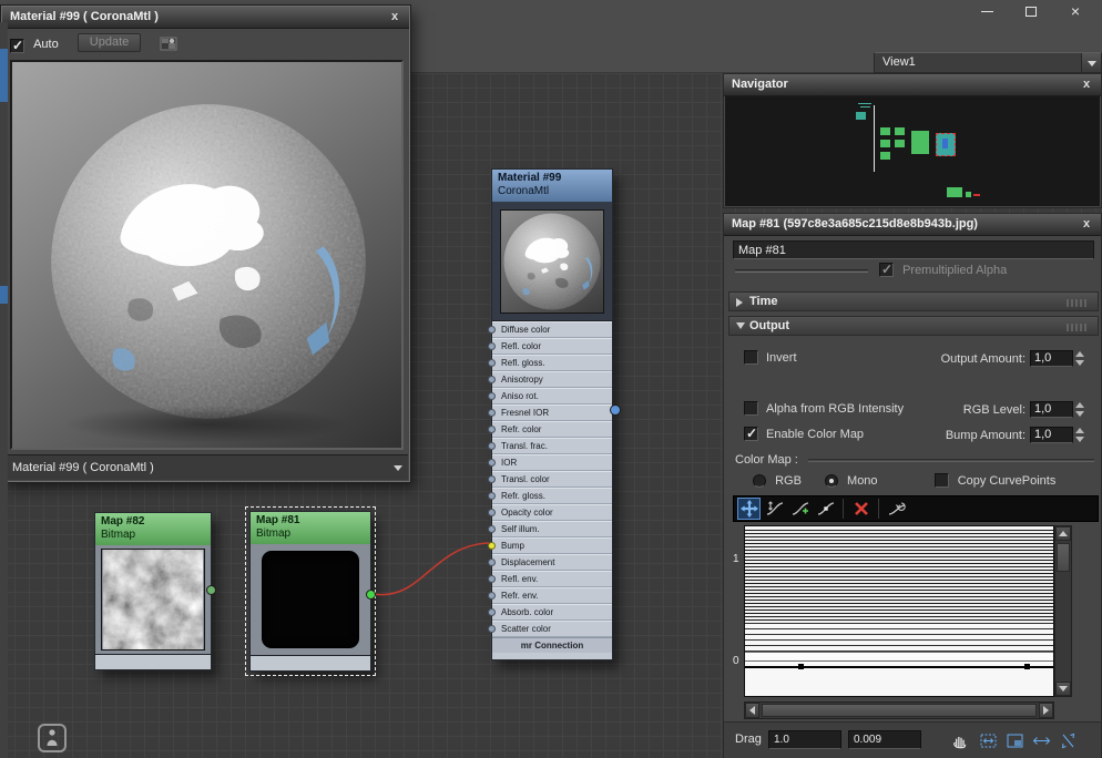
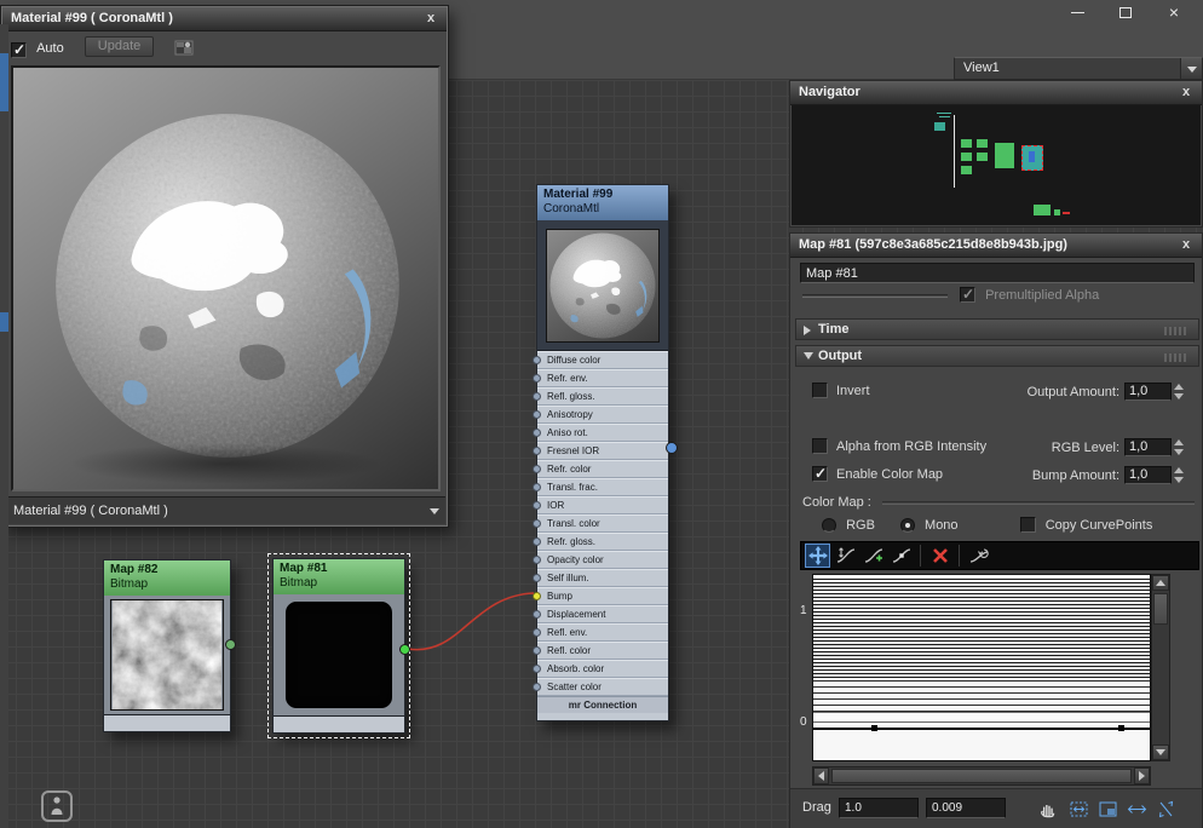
  ×
  Material #99
  CoronaMtl
  Diffuse color
- Refl. color
+ Refr. env.
  Refl. gloss.
  Anisotropy
  Aniso rot.
  Fresnel IOR
  Refr. color
  Transl. frac.
  IOR
  Transl. color
  Refr. gloss.
  Opacity color
  Self illum.
  Bump
  Displacement
  Refl. env.
- Refr. env.
+ Refl. color
  Absorb. color
  Scatter color
  mr Connection
  Map #82
  Bitmap
  Map #81
  Bitmap
  Material #99 ( CoronaMtl )
  x
  Auto Update
  Material #99 ( CoronaMtl )
  View1
  Navigator
  x
  Map #81 (597c8e3a685c215d8e8b943b.jpg)
  x
  Map #81
  Premultiplied Alpha
  Time
  Output
  Invert
  Output Amount:
  1,0
  Alpha from RGB Intensity
  RGB Level:
  1,0
  Enable Color Map
  Bump Amount:
  1,0
  Color Map :
  RGB Mono Copy CurvePoints
  1
  0
  Drag
  1.0
  0.009
